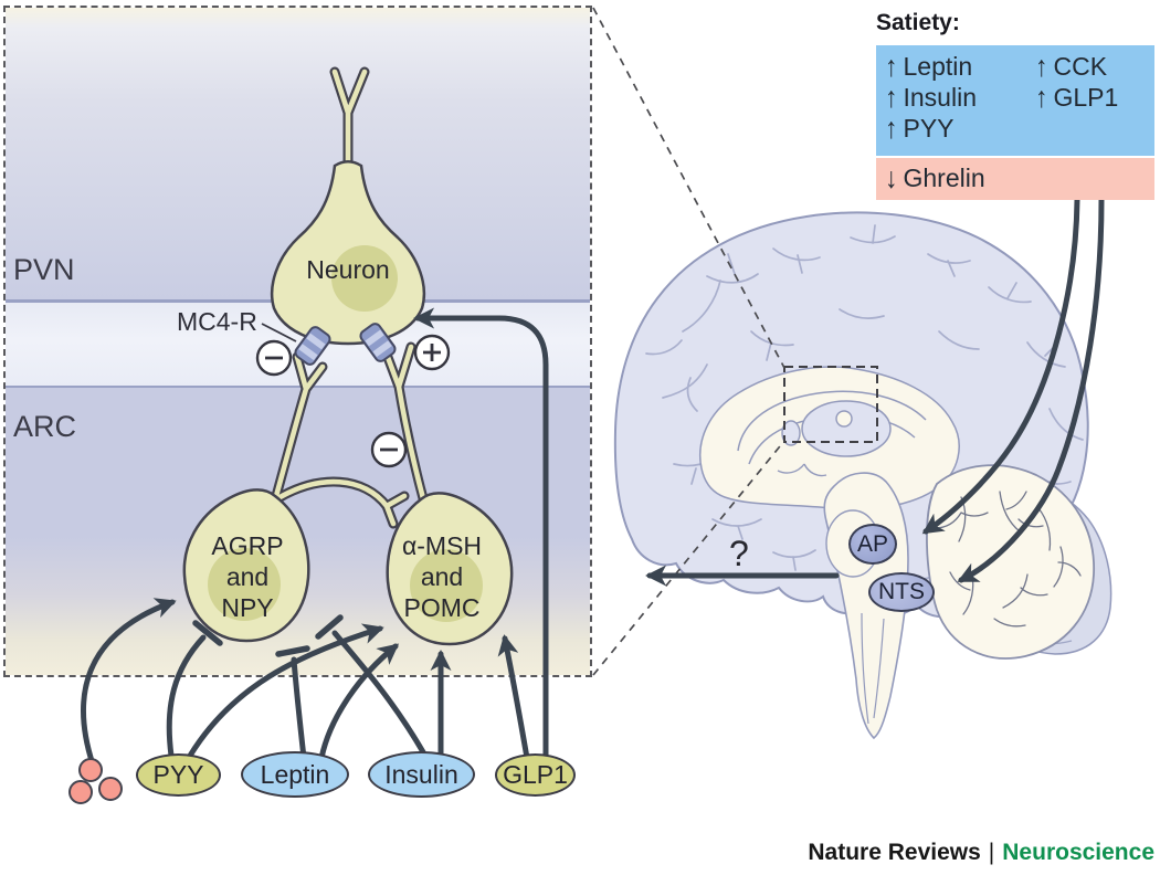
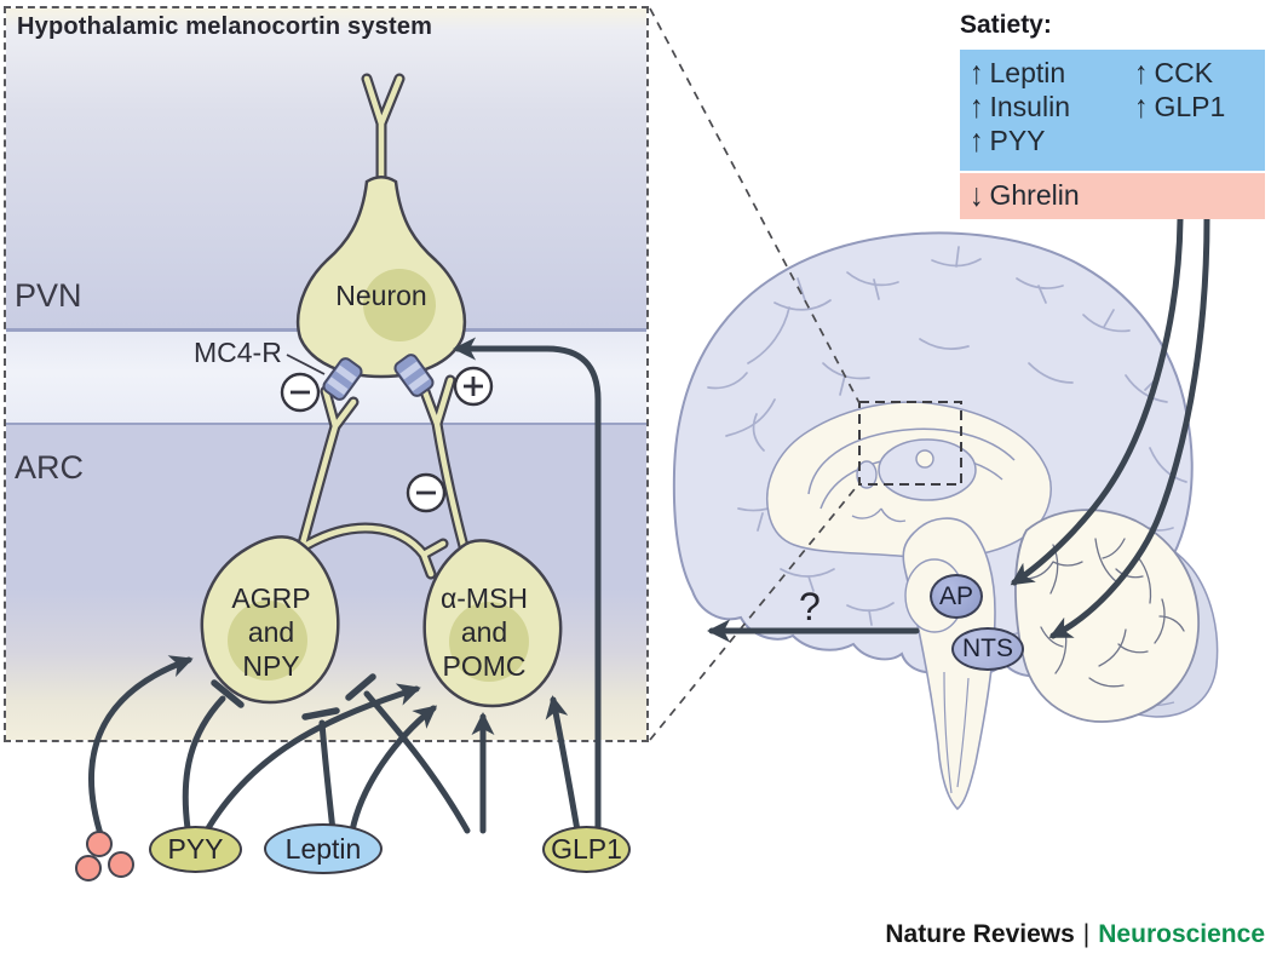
+ Hypothalamic melanocortin system
  PVN
  ARC
  MC4-R
  Neuron
  AGRP
  and
  NPY
  α-MSH
  and
  POMC
  PYY
  Leptin
- Insulin
  GLP1
  Satiety:
  ↑ Leptin
  ↑ Insulin
  ↑ PYY
  ↑ CCK
  ↑ GLP1
  ↓ Ghrelin
  AP
  NTS
  ?
  Nature Reviews | Neuroscience
